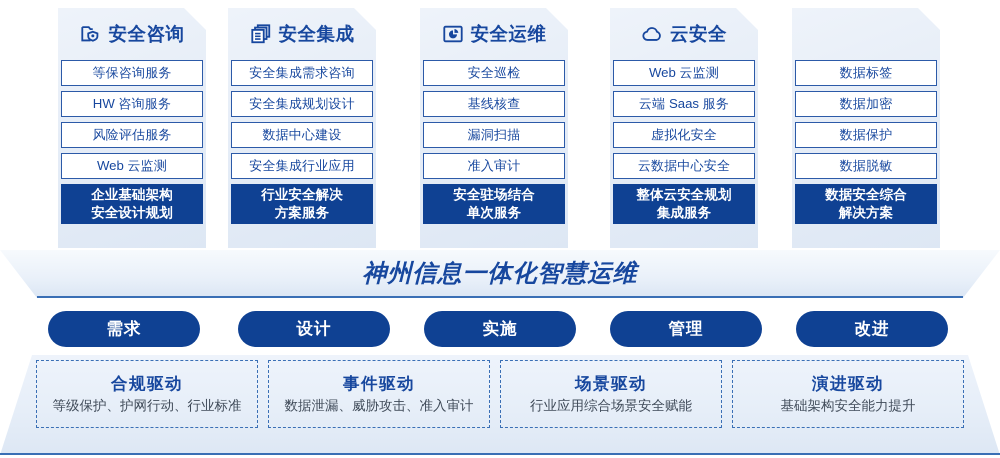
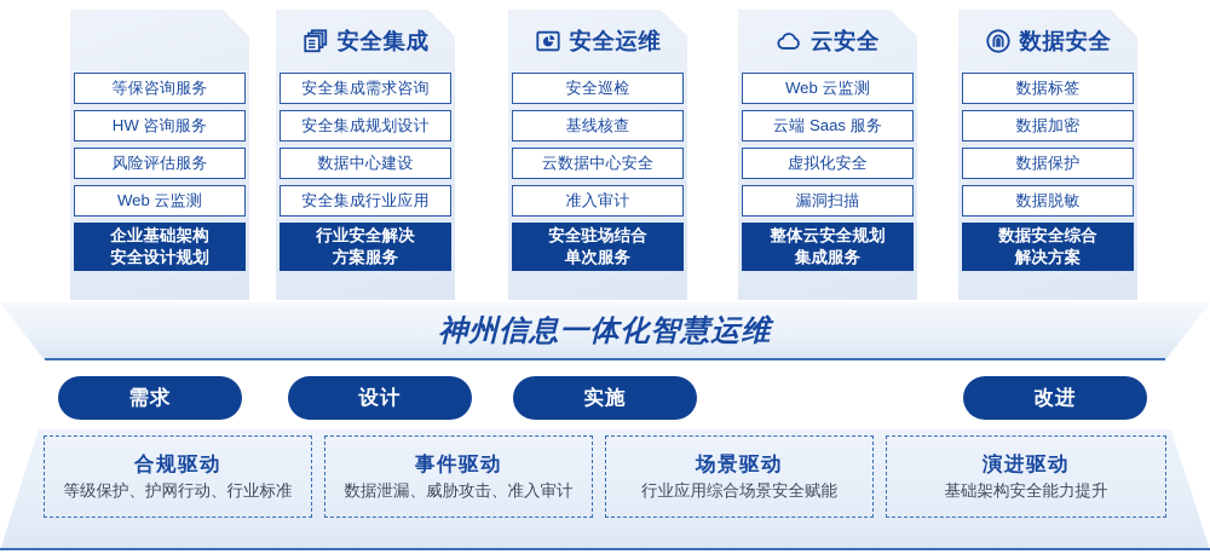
- 安全咨询
  等保咨询服务
  HW 咨询服务
  风险评估服务
  Web 云监测
  企业基础架构
  安全设计规划
  安全集成
  安全集成需求咨询
  安全集成规划设计
  数据中心建设
  安全集成行业应用
  行业安全解决
  方案服务
  安全运维
  安全巡检
  基线核查
- 漏洞扫描
+ 云数据中心安全
  准入审计
  安全驻场结合
  单次服务
  云安全
  Web 云监测
  云端 Saas 服务
  虚拟化安全
- 云数据中心安全
+ 漏洞扫描
  整体云安全规划
  集成服务
+ 数据安全
  数据标签
  数据加密
  数据保护
  数据脱敏
  数据安全综合
  解决方案
  神州信息一体化智慧运维
  需求
  设计
  实施
- 管理
  改进
  合规驱动
  等级保护、护网行动、行业标准
  事件驱动
  数据泄漏、威胁攻击、准入审计
  场景驱动
  行业应用综合场景安全赋能
  演进驱动
  基础架构安全能力提升
